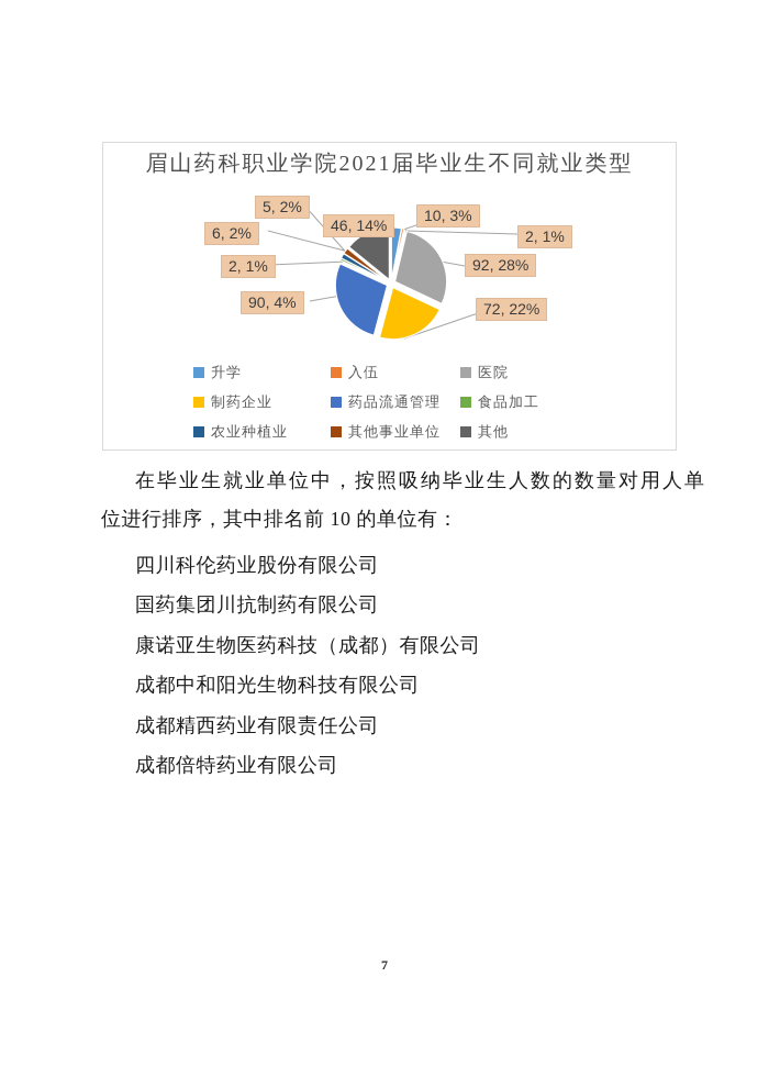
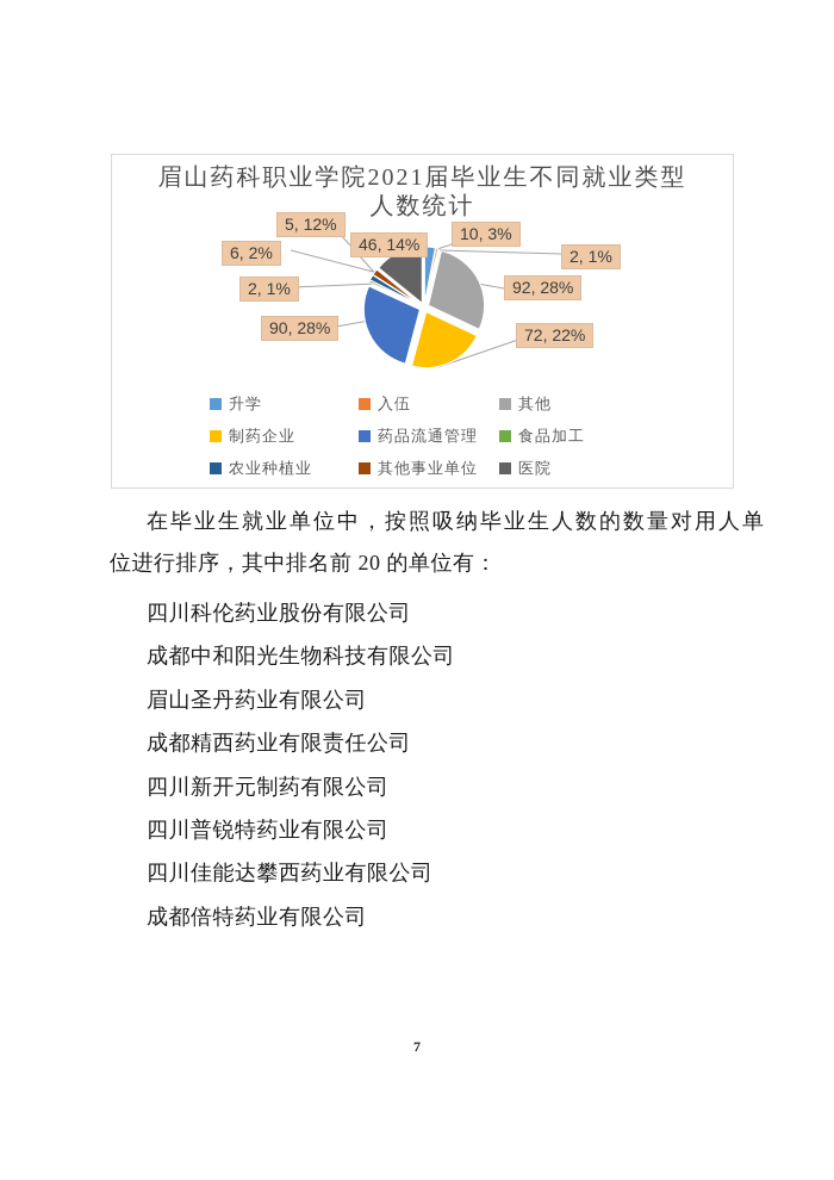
  眉山药科职业学院2021届毕业生不同就业类型
+ 人数统计
  10, 3%
  2, 1%
  92, 28%
  72, 22%
- 90, 4%
+ 90, 28%
  2, 1%
- 5, 2%
+ 5, 12%
  6, 2%
  46, 14%
  升学
  入伍
- 医院
+ 其他
  制药企业
  药品流通管理
  食品加工
  农业种植业
  其他事业单位
- 其他
+ 医院
  在毕业生就业单位中，按照吸纳毕业生人数的数量对用人单
- 位进行排序，其中排名前 10 的单位有：
+ 位进行排序，其中排名前 20 的单位有：
  四川科伦药业股份有限公司
- 国药集团川抗制药有限公司
- 康诺亚生物医药科技（成都）有限公司
  成都中和阳光生物科技有限公司
+ 眉山圣丹药业有限公司
  成都精西药业有限责任公司
+ 四川新开元制药有限公司
+ 四川普锐特药业有限公司
+ 四川佳能达攀西药业有限公司
  成都倍特药业有限公司
  7
